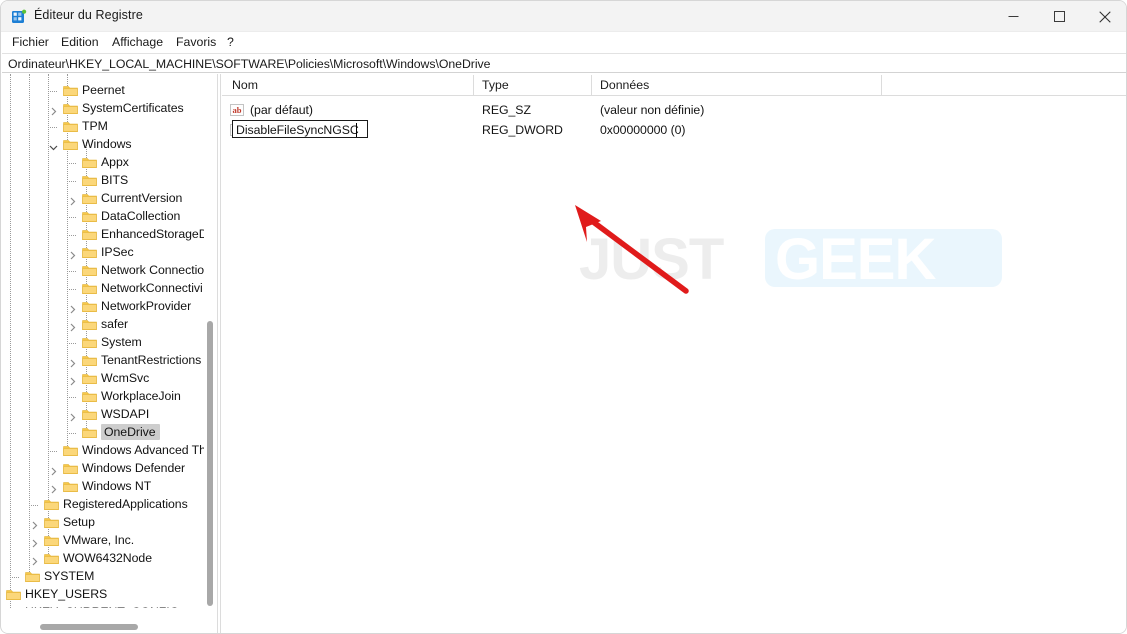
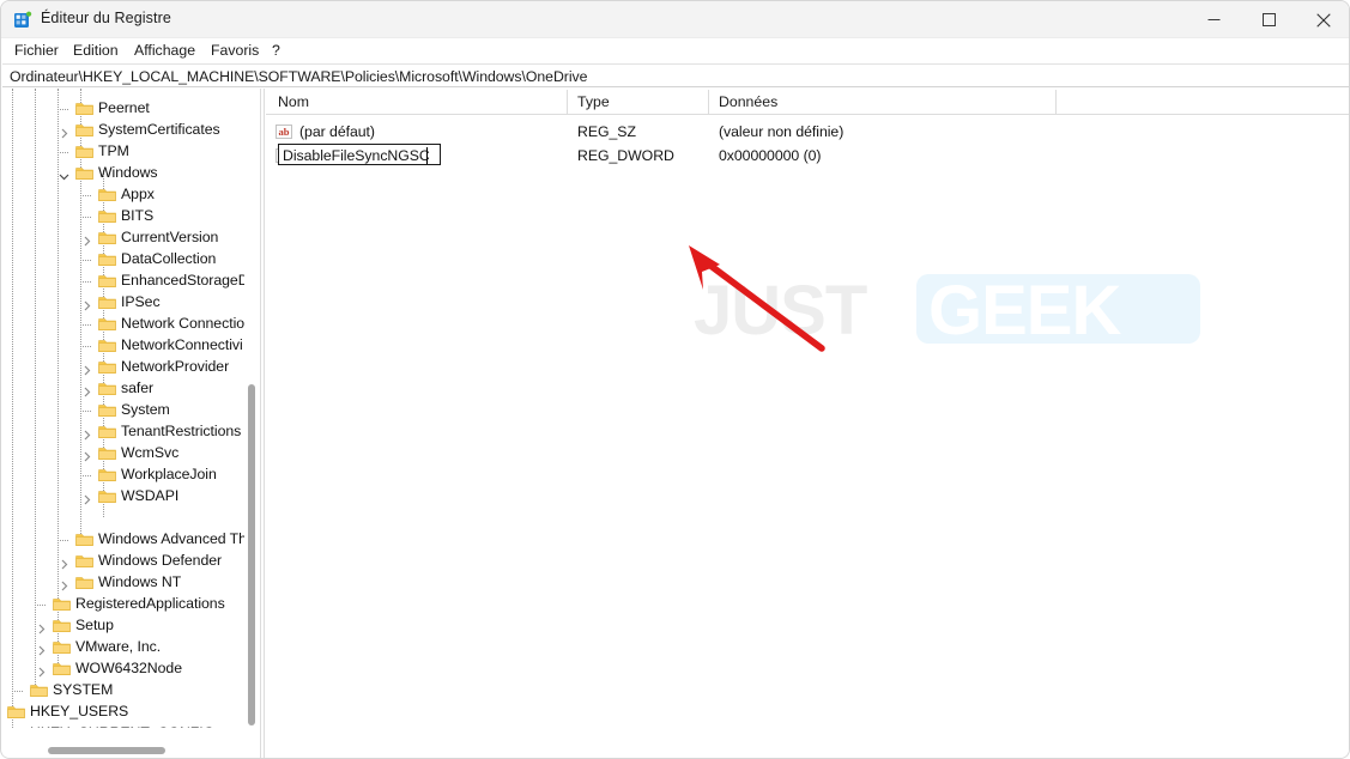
  Éditeur du Registre
  Fichier
  Edition
  Affichage
  Favoris
  ?
  Ordinateur\HKEY_LOCAL_MACHINE\SOFTWARE\Policies\Microsoft\Windows\OneDrive
  Peernet
  SystemCertificates
  TPM
  Windows
  Appx
  BITS
  CurrentVersion
  DataCollection
  EnhancedStorage
  IPSec
  Network Connectio
  NetworkConnectivi
  NetworkProvider
  safer
  System
  TenantRestrictions
  WcmSvc
  WorkplaceJoin
  WSDAPI
- OneDrive
  Windows Advanced Th
  Windows Defender
  Windows NT
  RegisteredApplications
  Setup
  VMware, Inc.
  WOW6432Node
  SYSTEM
  HKEY_USERS
  Nom
  Type
  Données
  ab
  (par défaut)
  REG_SZ
  (valeur non définie)
  DisableFileSyncNGSC
  REG_DWORD
  0x00000000 (0)
  JUST
